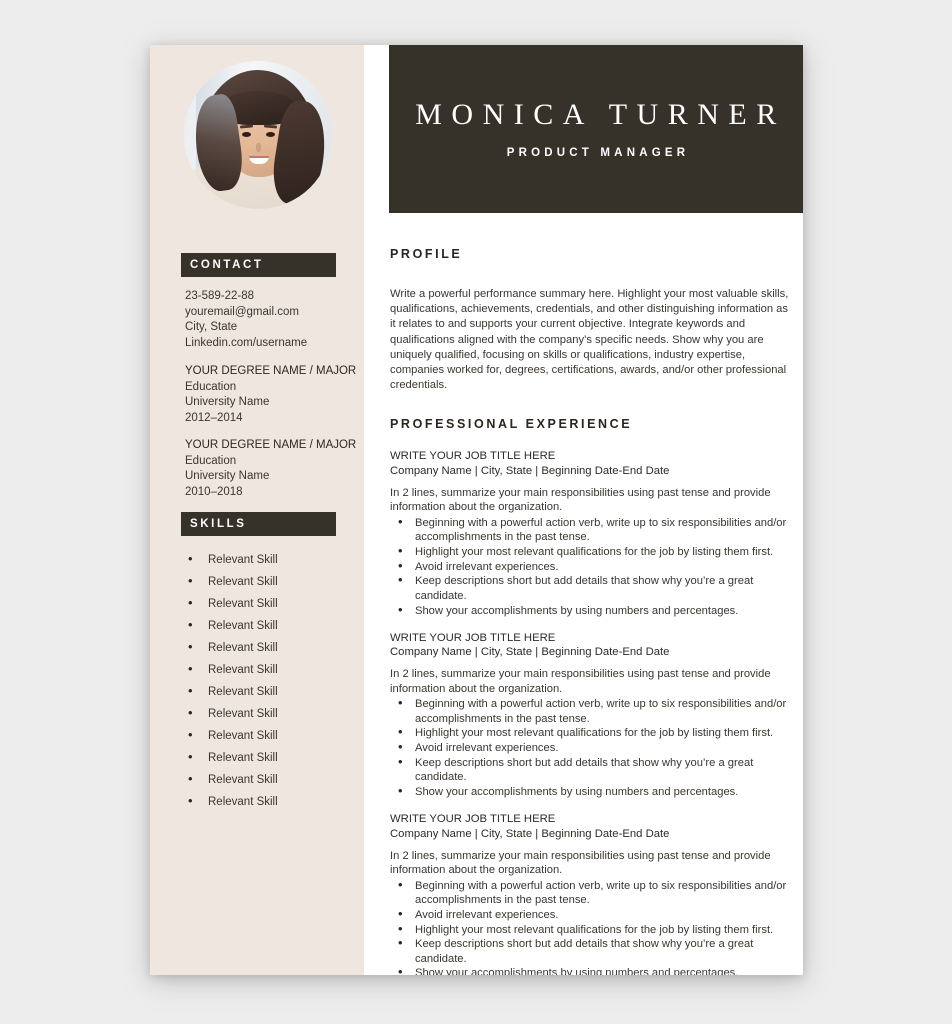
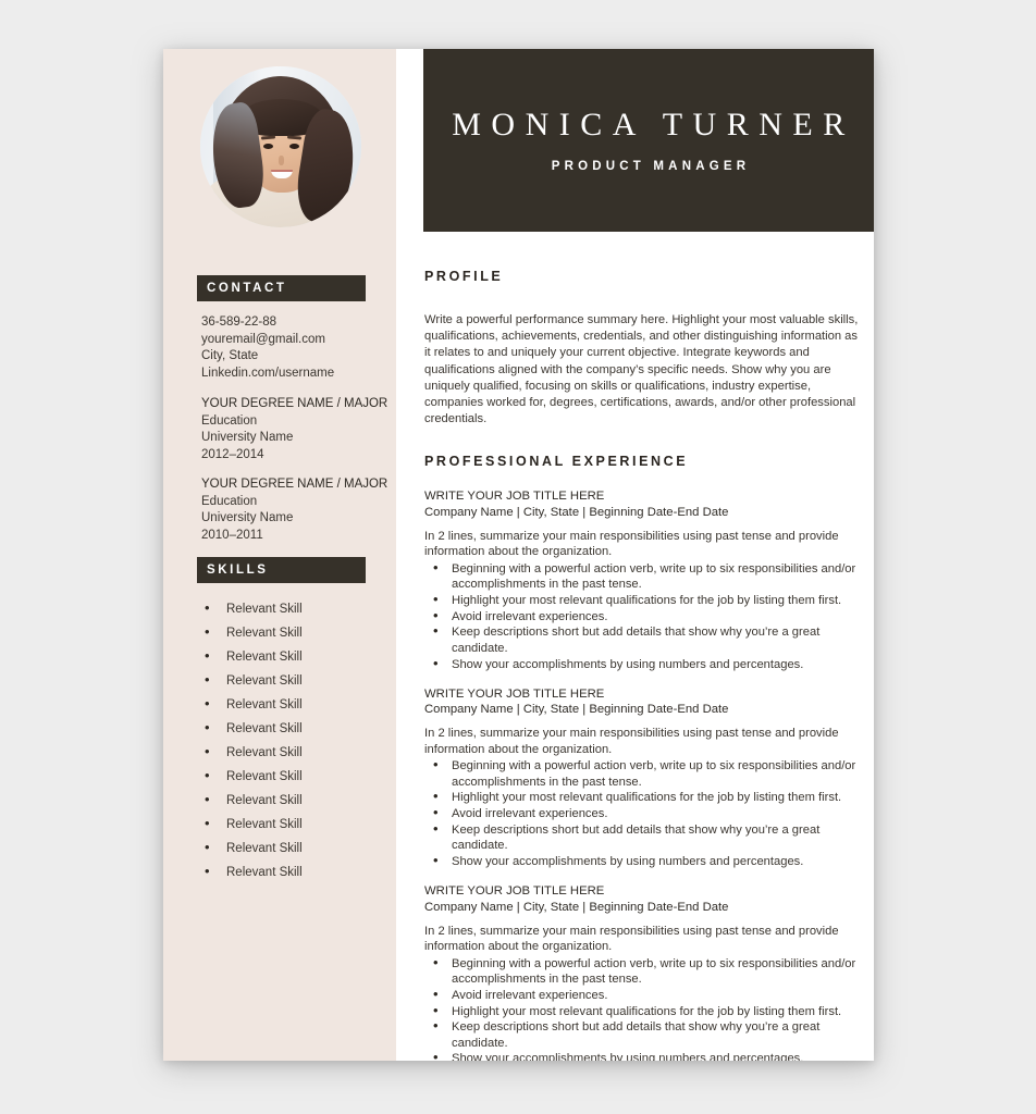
  CONTACT
- 23-589-22-88
+ 36-589-22-88
  youremail@gmail.com
  City, State
  Linkedin.com/username
  YOUR DEGREE NAME / MAJOR
  Education
  University Name
  2012–2014
  YOUR DEGREE NAME / MAJOR
  Education
  University Name
- 2010–2018
+ 2010–2011
  SKILLS
  Relevant Skill
  Relevant Skill
  Relevant Skill
  Relevant Skill
  Relevant Skill
  Relevant Skill
  Relevant Skill
  Relevant Skill
  Relevant Skill
  Relevant Skill
  Relevant Skill
  Relevant Skill
  MONICA TURNER
  PRODUCT MANAGER
  PROFILE
- Write a powerful performance summary here. Highlight your most valuable skills, qualifications, achievements, credentials, and other distinguishing information as it relates to and supports your current objective. Integrate keywords and qualifications aligned with the company’s specific needs. Show why you are uniquely qualified, focusing on skills or qualifications, industry expertise, companies worked for, degrees, certifications, awards, and/or other professional credentials.
+ Write a powerful performance summary here. Highlight your most valuable skills, qualifications, achievements, credentials, and other distinguishing information as it relates to and uniquely your current objective. Integrate keywords and qualifications aligned with the company’s specific needs. Show why you are uniquely qualified, focusing on skills or qualifications, industry expertise, companies worked for, degrees, certifications, awards, and/or other professional credentials.
  PROFESSIONAL EXPERIENCE
  WRITE YOUR JOB TITLE HERE
  Company Name | City, State | Beginning Date-End Date
  In 2 lines, summarize your main responsibilities using past tense and provide information about the organization.
  Beginning with a powerful action verb, write up to six responsibilities and/or accomplishments in the past tense.
  Highlight your most relevant qualifications for the job by listing them first.
  Avoid irrelevant experiences.
  Keep descriptions short but add details that show why you’re a great candidate.
  Show your accomplishments by using numbers and percentages.
  WRITE YOUR JOB TITLE HERE
  Company Name | City, State | Beginning Date-End Date
  In 2 lines, summarize your main responsibilities using past tense and provide information about the organization.
  Beginning with a powerful action verb, write up to six responsibilities and/or accomplishments in the past tense.
  Highlight your most relevant qualifications for the job by listing them first.
  Avoid irrelevant experiences.
  Keep descriptions short but add details that show why you’re a great candidate.
  Show your accomplishments by using numbers and percentages.
  WRITE YOUR JOB TITLE HERE
  Company Name | City, State | Beginning Date-End Date
  In 2 lines, summarize your main responsibilities using past tense and provide information about the organization.
  Beginning with a powerful action verb, write up to six responsibilities and/or accomplishments in the past tense.
  Avoid irrelevant experiences.
  Highlight your most relevant qualifications for the job by listing them first.
  Keep descriptions short but add details that show why you’re a great candidate.
  Show your accomplishments by using numbers and percentages.
